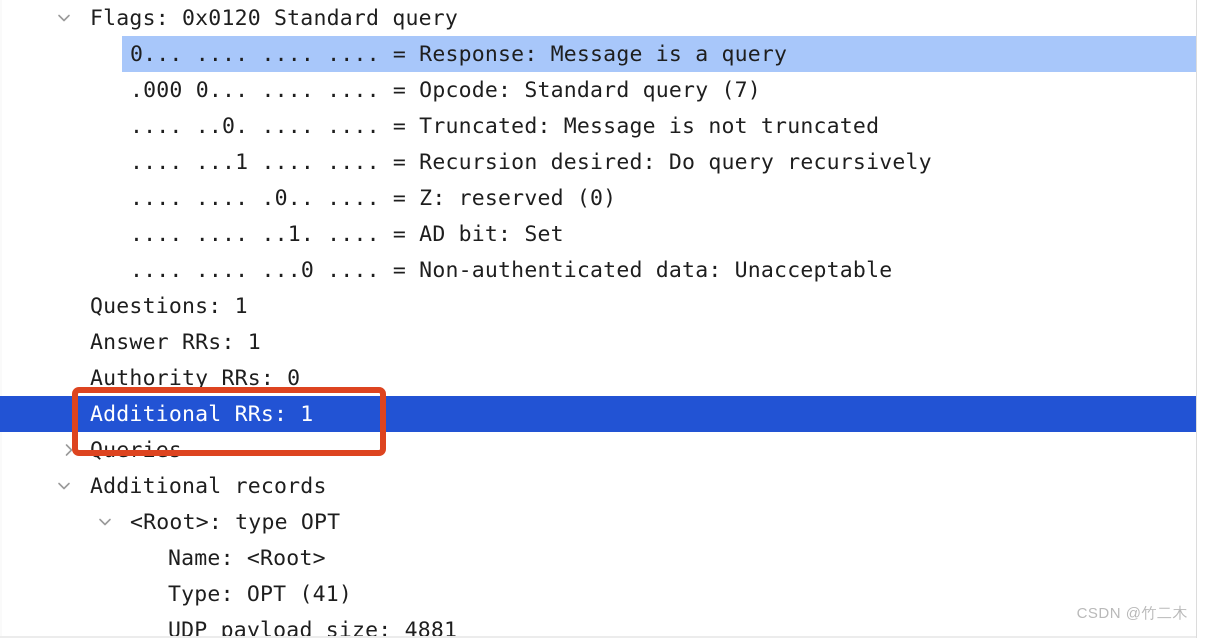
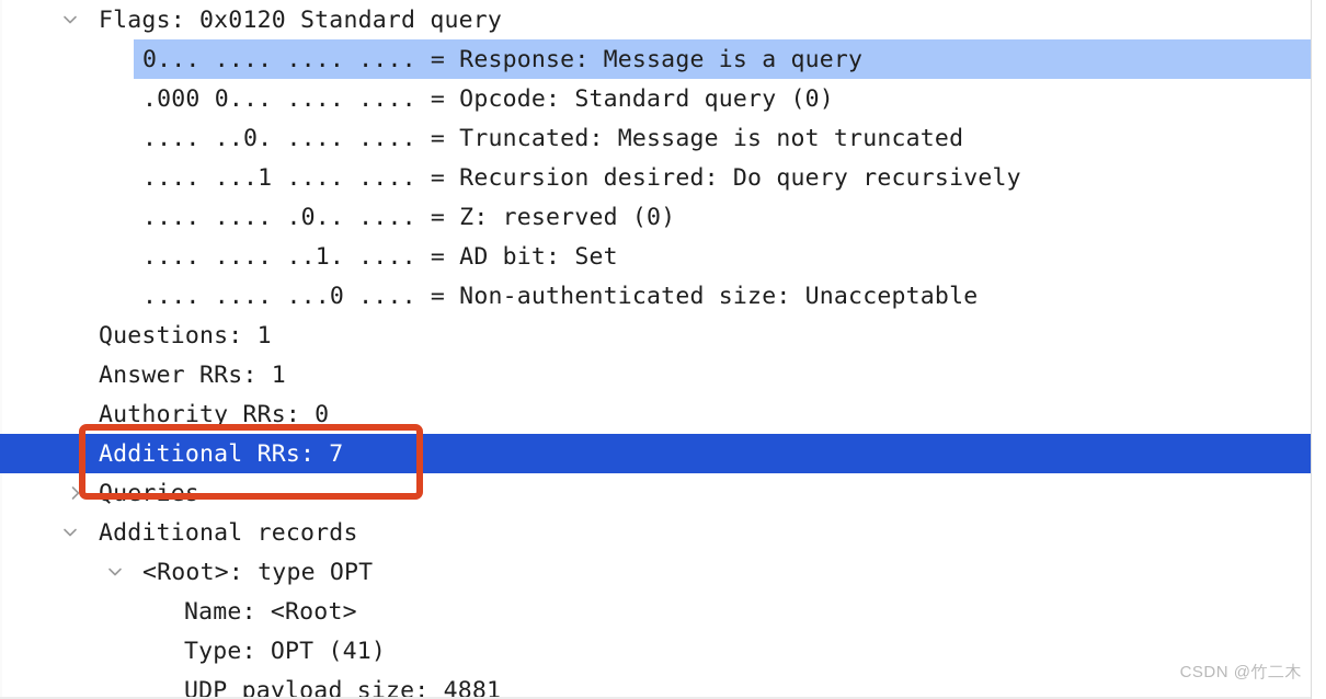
  Flags: 0x0120 Standard query
  0... .... .... .... = Response: Message is a query
- .000 0... .... .... = Opcode: Standard query (7)
+ .000 0... .... .... = Opcode: Standard query (0)
  .... ..0. .... .... = Truncated: Message is not truncated
  .... ...1 .... .... = Recursion desired: Do query recursively
  .... .... .0.. .... = Z: reserved (0)
  .... .... ..1. .... = AD bit: Set
- .... .... ...0 .... = Non-authenticated data: Unacceptable
+ .... .... ...0 .... = Non-authenticated size: Unacceptable
  Questions: 1
  Answer RRs: 1
  Authority RRs: 0
- Additional RRs: 1
+ Additional RRs: 7
  Queries
  Additional records
  <Root>: type OPT
  Name: <Root>
  Type: OPT (41)
  UDP payload size: 4881
  CSDN @竹二木
